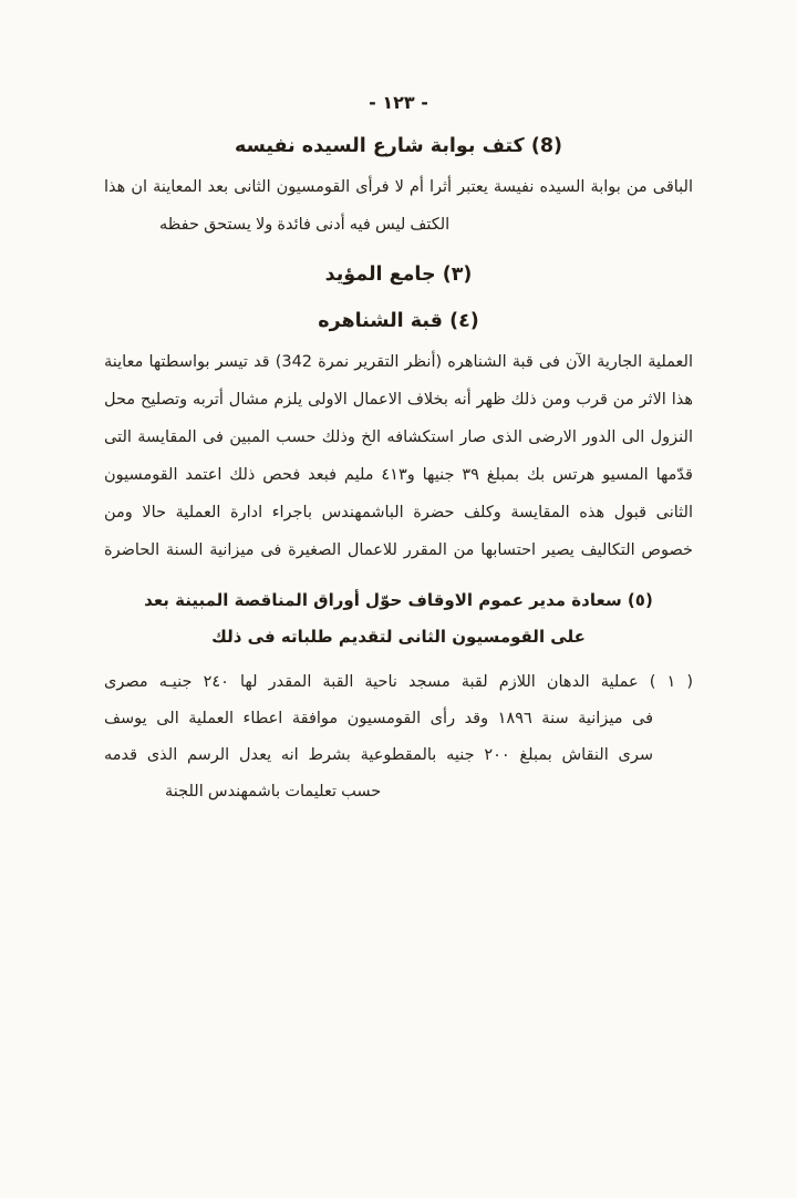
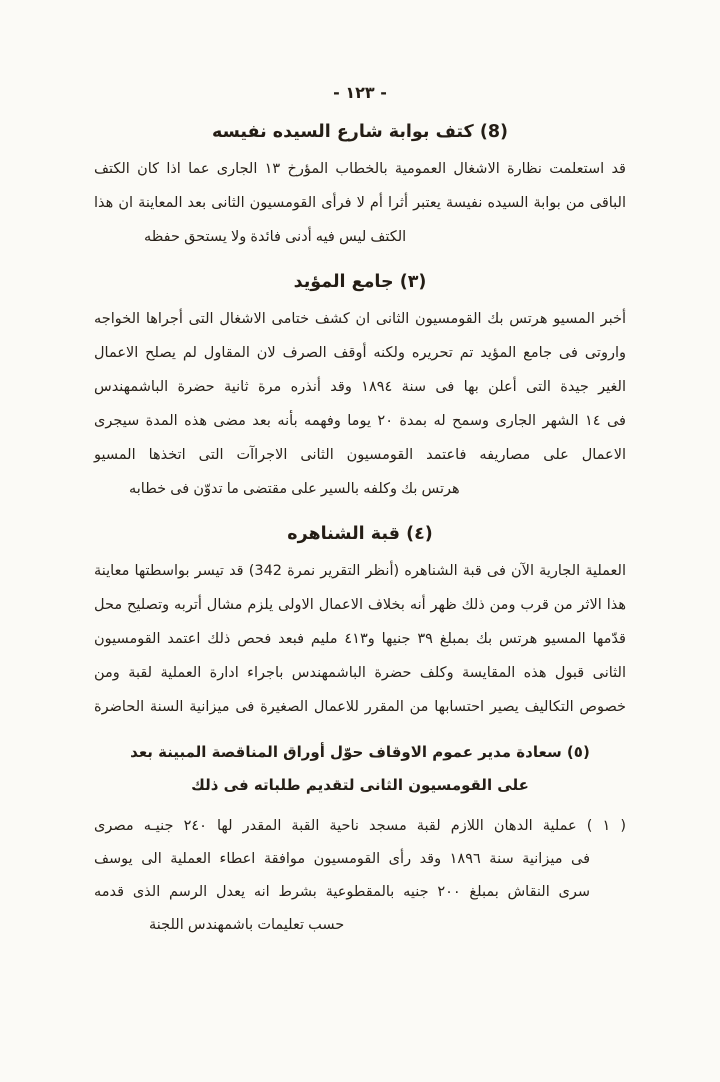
  - ١٢٣ -
  (8) كتف بوابة شارع السيده نفيسه
+ قد استعلمت نظارة الاشغال العمومية بالخطاب المؤرخ ١٣ الجارى عما اذا كان الكتف
  الباقى من بوابة السيده نفيسة يعتبر أثرا أم لا فرأى القومسيون الثانى بعد المعاينة ان هذا
  الكتف ليس فيه أدنى فائدة ولا يستحق حفظه
  (٣) جامع المؤيد
+ أخبر المسيو هرتس بك القومسيون الثانى ان كشف ختامى الاشغال التى أجراها الخواجه
+ واروتى فى جامع المؤيد تم تحريره ولكنه أوقف الصرف لان المقاول لم يصلح الاعمال
+ الغير جيدة التى أعلن بها فى سنة ١٨٩٤ وقد أنذره مرة ثانية حضرة الباشمهندس
+ فى ١٤ الشهر الجارى وسمح له بمدة ٢٠ يوما وفهمه بأنه بعد مضى هذه المدة سيجرى
+ الاعمال على مصاريفه فاعتمد القومسيون الثانى الاجراآت التى اتخذها المسيو
+ هرتس بك وكلفه بالسير على مقتضى ما تدوّن فى خطابه
  (٤) قبة الشناهره
  العملية الجارية الآن فى قبة الشناهره (أنظر التقرير نمرة 342) قد تيسر بواسطتها معاينة
  هذا الاثر من قرب ومن ذلك ظهر أنه بخلاف الاعمال الاولى يلزم مشال أتربه وتصليح محل
- النزول الى الدور الارضى الذى صار استكشافه الخ وذلك حسب المبين فى المقايسة التى
  قدّمها المسيو هرتس بك بمبلغ ٣٩ جنيها و٤١٣ مليم فبعد فحص ذلك اعتمد القومسيون
- الثانى قبول هذه المقايسة وكلف حضرة الباشمهندس باجراء ادارة العملية حالا ومن
+ الثانى قبول هذه المقايسة وكلف حضرة الباشمهندس باجراء ادارة العملية لقبة ومن
  خصوص التكاليف يصير احتسابها من المقرر للاعمال الصغيرة فى ميزانية السنة الحاضرة
  (٥) سعادة مدير عموم الاوقاف حوّل أوراق المناقصة المبينة بعد
  على القومسيون الثانى لتقديم طلباته فى ذلك
  ( ١ ) عملية الدهان اللازم لقبة مسجد ناحية القبة المقدر لها ٢٤٠ جنيـه مصرى
  فى ميزانية سنة ١٨٩٦ وقد رأى القومسيون موافقة اعطاء العملية الى يوسف
  سرى النقاش بمبلغ ٢٠٠ جنيه بالمقطوعية بشرط انه يعدل الرسم الذى قدمه
  حسب تعليمات باشمهندس اللجنة
